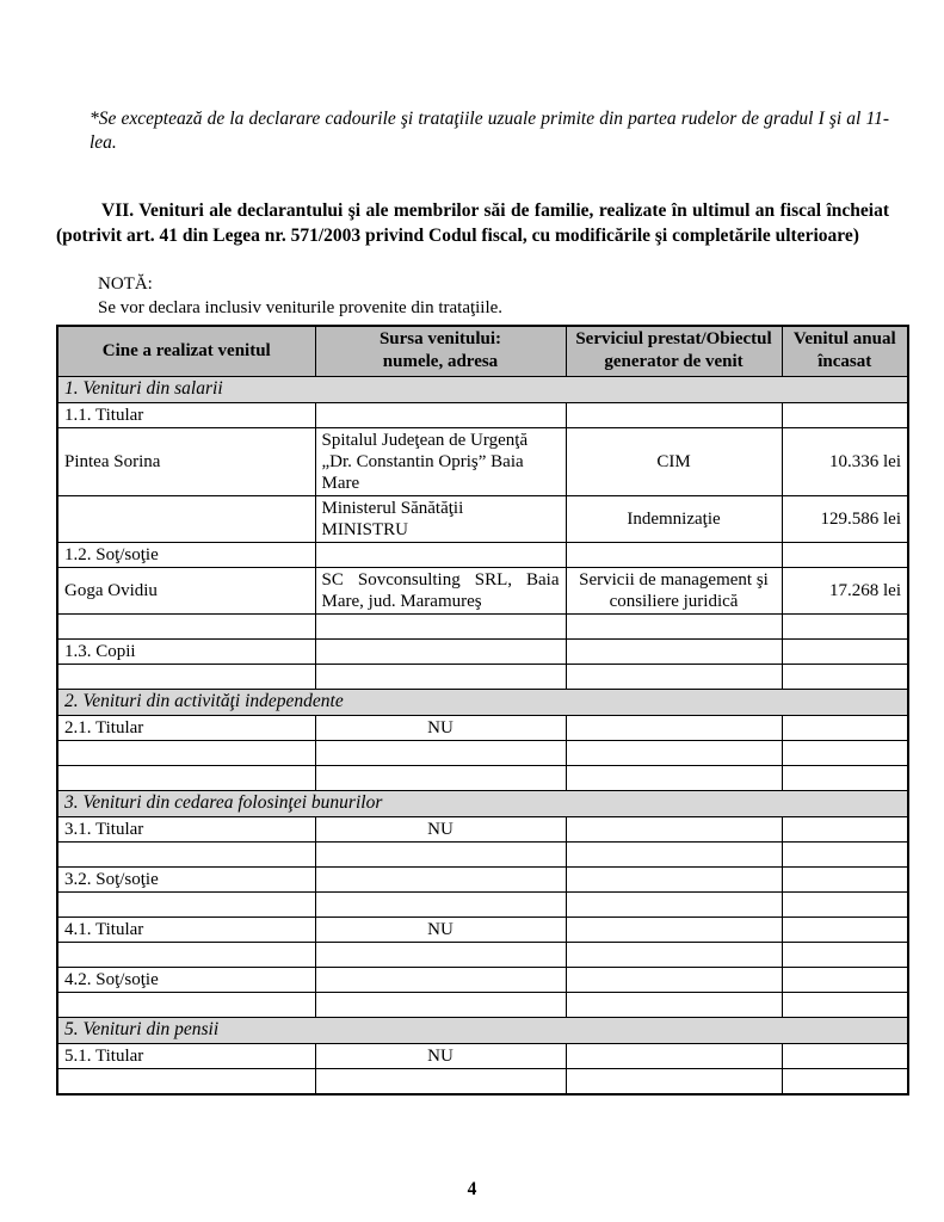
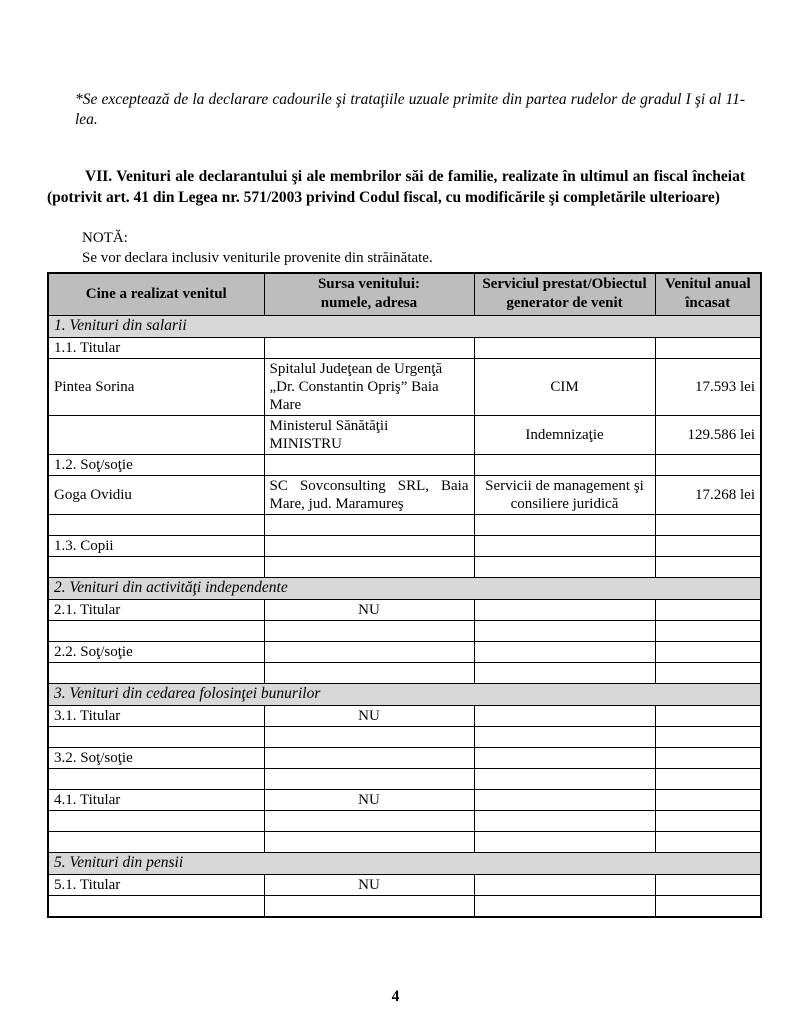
  *Se exceptează de la declarare cadourile şi trataţiile uzuale primite din partea rudelor de gradul I şi al 11-lea.
  VII. Venituri ale declarantului şi ale membrilor săi de familie, realizate în ultimul an fiscal încheiat (potrivit art. 41 din Legea nr. 571/2003 privind Codul fiscal, cu modificările şi completările ulterioare)
  NOTĂ:
- Se vor declara inclusiv veniturile provenite din trataţiile.
+ Se vor declara inclusiv veniturile provenite din străinătate.
  Cine a realizat venitul	Sursa venitului: numele, adresa	Serviciul prestat/Obiectul generator de venit	Venitul anual încasat
  1. Venituri din salarii
  1.1. Titular
- Pintea Sorina	Spitalul Judeţean de Urgenţă „Dr. Constantin Opriş” Baia Mare	CIM	10.336 lei
+ Pintea Sorina	Spitalul Judeţean de Urgenţă „Dr. Constantin Opriş” Baia Mare	CIM	17.593 lei
  	Ministerul Sănătăţii MINISTRU	Indemnizaţie	129.586 lei
  1.2. Soţ/soţie
  Goga Ovidiu	SC Sovconsulting SRL, Baia Mare, jud. Maramureş	Servicii de management şi consiliere juridică	17.268 lei
  1.3. Copii
  2. Venituri din activităţi independente
  2.1. Titular	NU
+ 2.2. Soţ/soţie
  3. Venituri din cedarea folosinţei bunurilor
  3.1. Titular	NU
  3.2. Soţ/soţie
  4.1. Titular	NU
- 4.2. Soţ/soţie
  5. Venituri din pensii
  5.1. Titular	NU
  4
